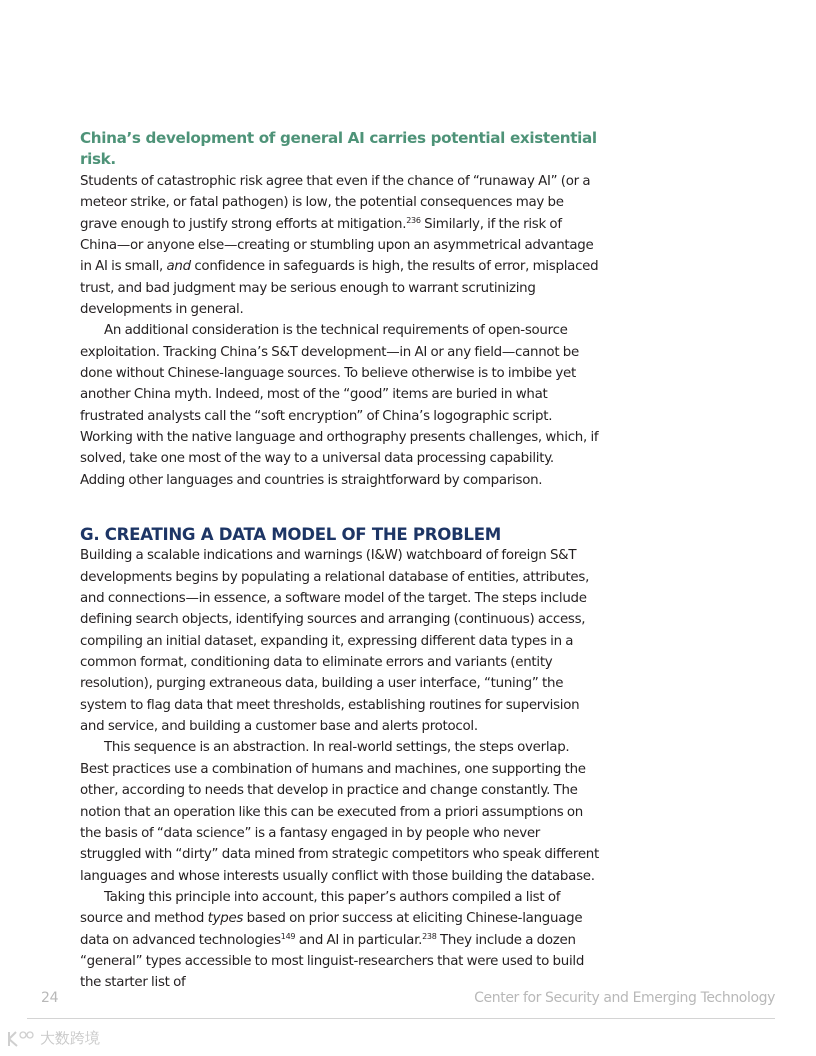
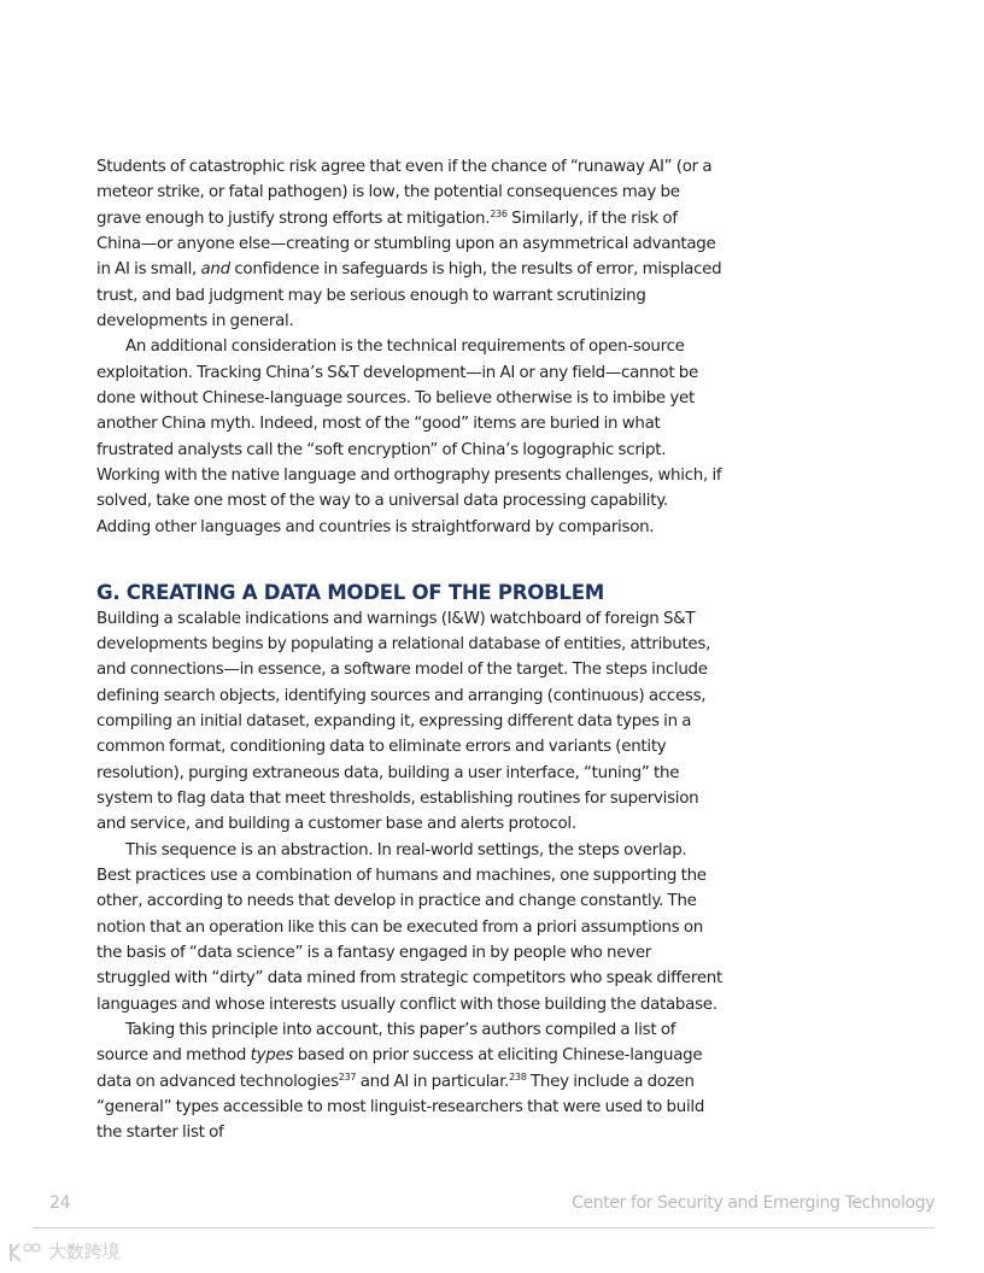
- China’s development of general AI carries potential existential risk.
  Students of catastrophic risk agree that even if the chance of “runaway AI” (or a meteor strike, or fatal pathogen) is low, the potential consequences may be grave enough to justify strong efforts at mitigation.236 Similarly, if the risk of China—or anyone else—creating or stumbling upon an asymmetrical advantage in AI is small, and confidence in safeguards is high, the results of error, misplaced trust, and bad judgment may be serious enough to warrant scrutinizing developments in general.
  An additional consideration is the technical requirements of open-source exploitation. Tracking China’s S&T development—in AI or any field—cannot be done without Chinese-language sources. To believe otherwise is to imbibe yet another China myth. Indeed, most of the “good” items are buried in what frustrated analysts call the “soft encryption” of China’s logographic script. Working with the native language and orthography presents challenges, which, if solved, take one most of the way to a universal data processing capability. Adding other languages and countries is straightforward by comparison.
  G. CREATING A DATA MODEL OF THE PROBLEM
  Building a scalable indications and warnings (I&W) watchboard of foreign S&T developments begins by populating a relational database of entities, attributes, and connections—in essence, a software model of the target. The steps include defining search objects, identifying sources and arranging (continuous) access, compiling an initial dataset, expanding it, expressing different data types in a common format, conditioning data to eliminate errors and variants (entity resolution), purging extraneous data, building a user interface, “tuning” the system to flag data that meet thresholds, establishing routines for supervision and service, and building a customer base and alerts protocol.
  This sequence is an abstraction. In real-world settings, the steps overlap. Best practices use a combination of humans and machines, one supporting the other, according to needs that develop in practice and change constantly. The notion that an operation like this can be executed from a priori assumptions on the basis of “data science” is a fantasy engaged in by people who never struggled with “dirty” data mined from strategic competitors who speak different languages and whose interests usually conflict with those building the database.
- Taking this principle into account, this paper’s authors compiled a list of source and method types based on prior success at eliciting Chinese-language data on advanced technologies149 and AI in particular.238 They include a dozen “general” types accessible to most linguist-researchers that were used to build the starter list of
+ Taking this principle into account, this paper’s authors compiled a list of source and method types based on prior success at eliciting Chinese-language data on advanced technologies237 and AI in particular.238 They include a dozen “general” types accessible to most linguist-researchers that were used to build the starter list of
  24
  Center for Security and Emerging Technology
  大数跨境
